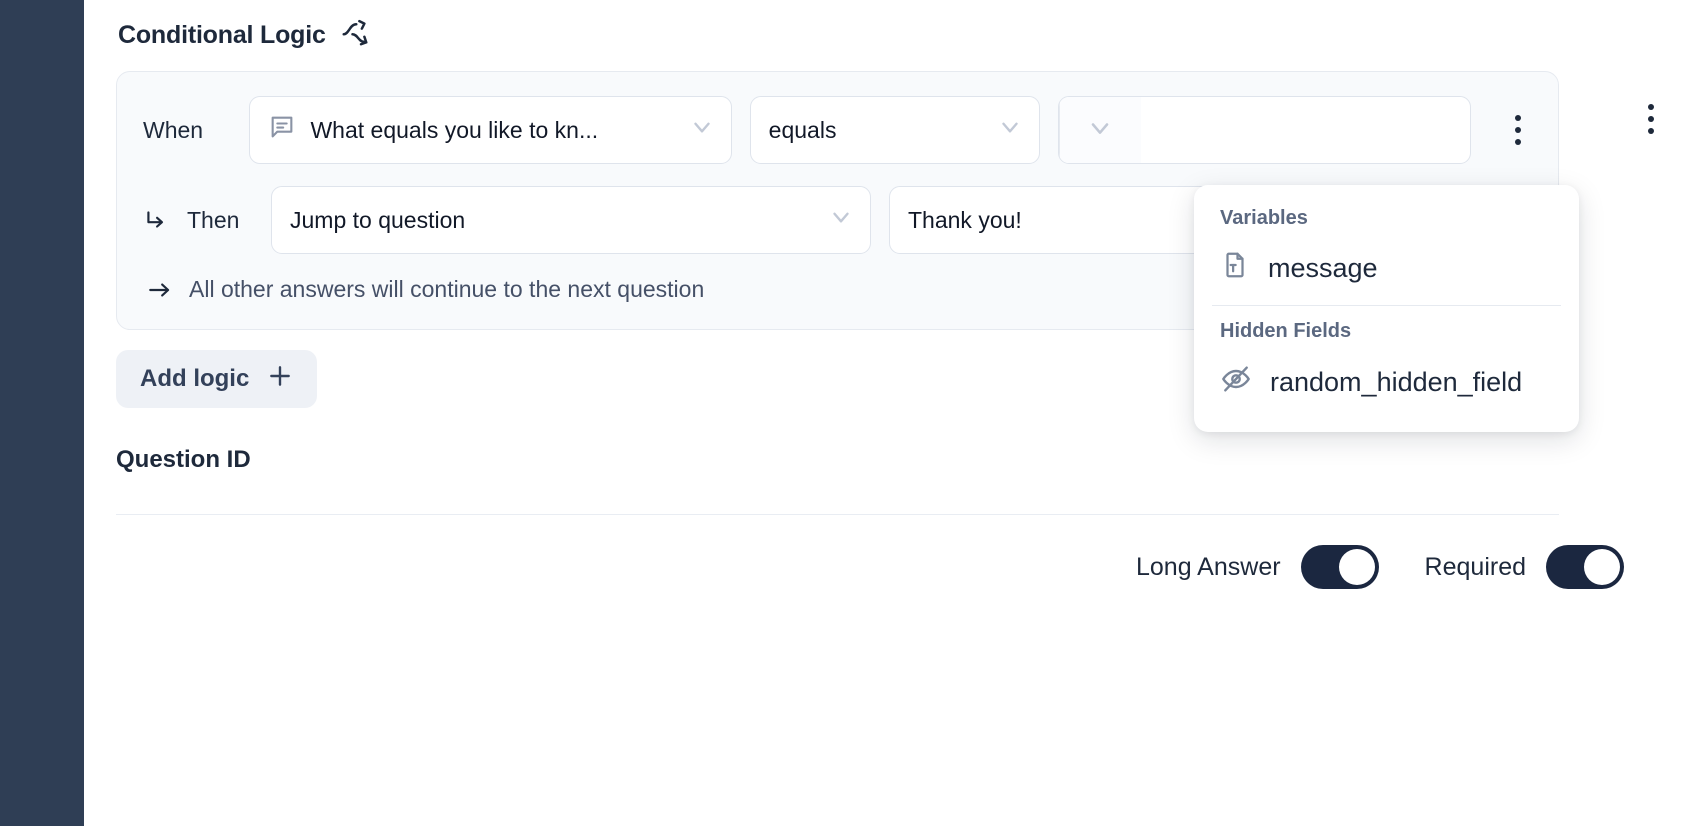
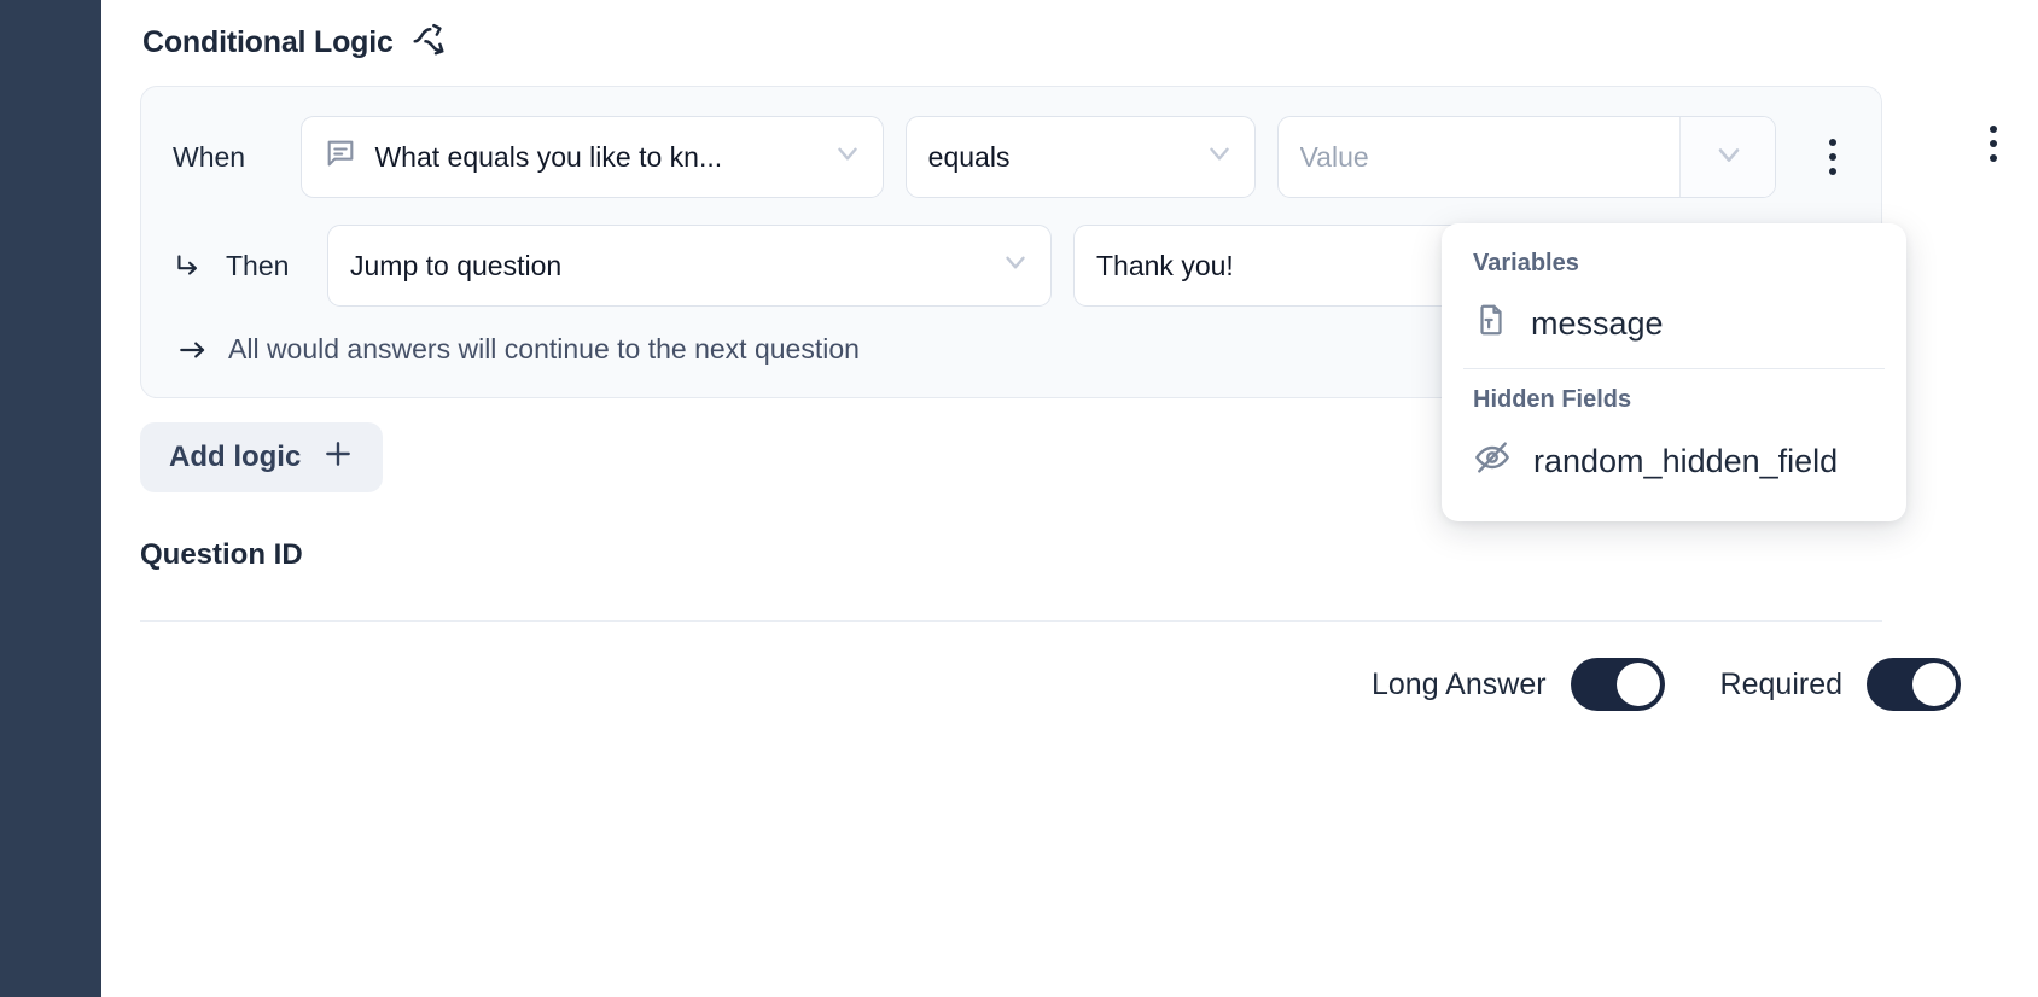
  Conditional Logic
  When
  What equals you like to kn...
  equals
+ Value
  Then
  Jump to question
  Thank you!
- All other answers will continue to the next question
+ All would answers will continue to the next question
  Add logic
  Question ID
  Long Answer
  Required
  Variables
  message
  Hidden Fields
  random_hidden_field
